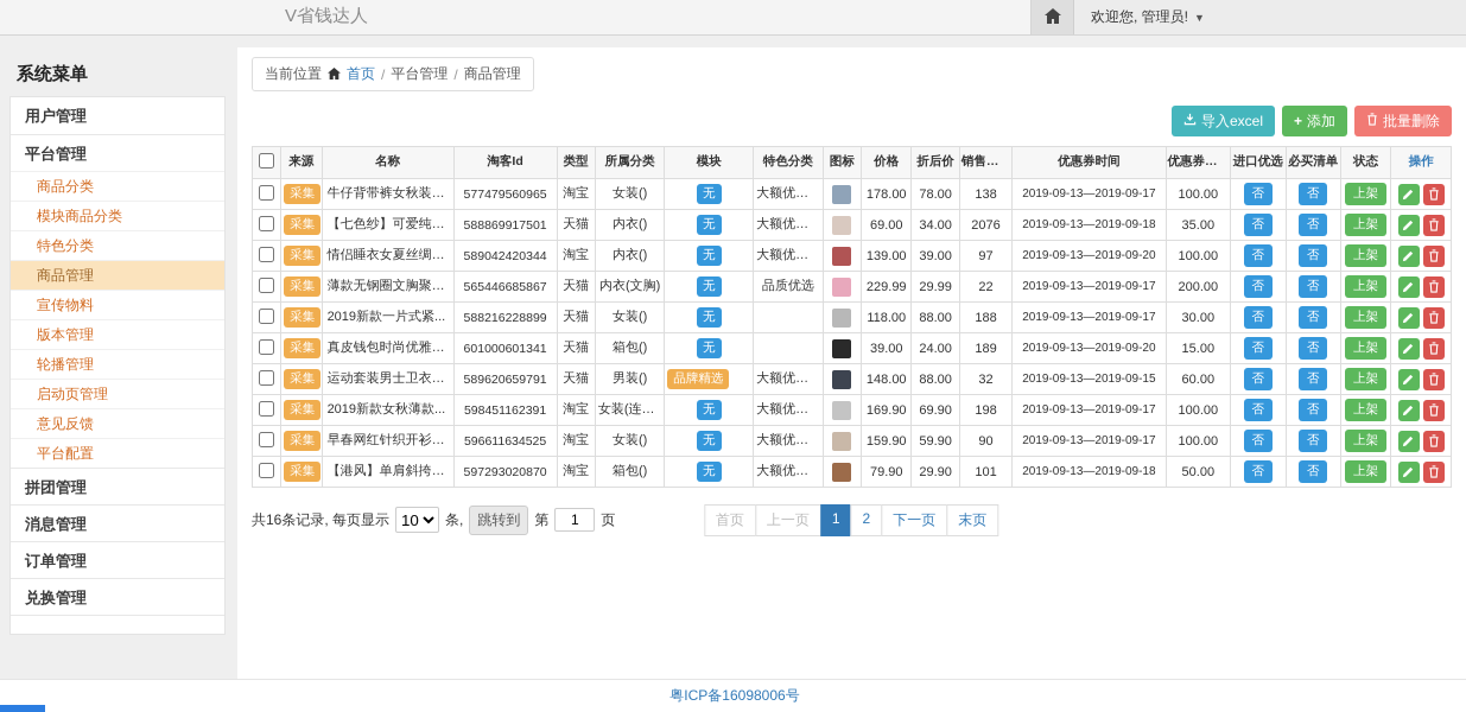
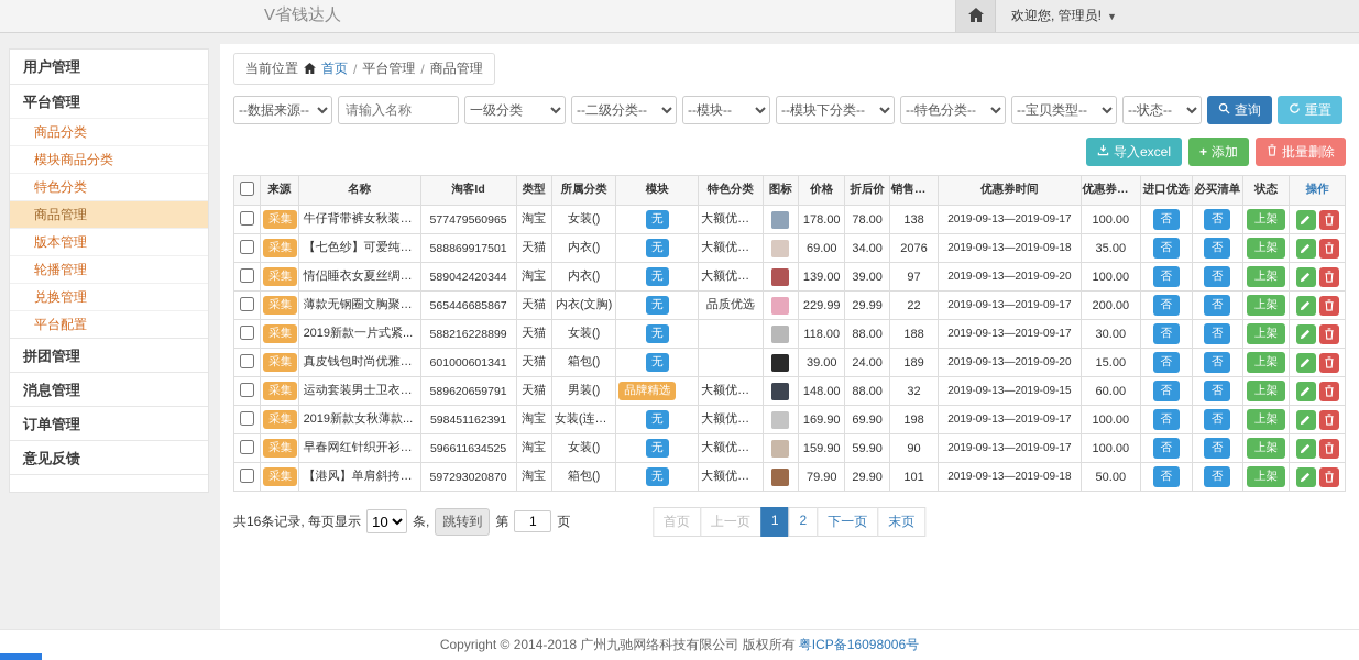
  V省钱达人
  欢迎您, 管理员!
  ▼
- 系统菜单
  用户管理
  平台管理
  商品分类
  模块商品分类
  特色分类
  商品管理
- 宣传物料
  版本管理
  轮播管理
- 启动页管理
- 意见反馈
+ 兑换管理
  平台配置
  拼团管理
  消息管理
  订单管理
- 兑换管理
+ 意见反馈
  当前位置
  首页
  /
  平台管理
  /
  商品管理
+ --数据来源--
+ 请输入名称
+ 一级分类
+ --二级分类--
+ --模块--
+ --模块下分类--
+ --特色分类--
+ --宝贝类型--
+ --状态--
+ 查询
+ 重置
  导入excel
  +
  添加
  批量删除
  	来源	名称	淘客Id	类型	所属分类	模块	特色分类	图标	价格	折后价	销售数量	优惠券时间	优惠券金额	进口优选	必买清单	状态	操作
  	采集	牛仔背带裤女秋装减龄	577479560965	淘宝	女装()	无	大额优惠券		178.00	78.00	138	2019-09-13—2019-09-17	100.00	否	否	上架
  	采集	【七色纱】可爱纯棉家	588869917501	天猫	内衣()	无	大额优惠券		69.00	34.00	2076	2019-09-13—2019-09-18	35.00	否	否	上架
  	采集	情侣睡衣女夏丝绸男士	589042420344	淘宝	内衣()	无	大额优惠券		139.00	39.00	97	2019-09-13—2019-09-20	100.00	否	否	上架
  	采集	薄款无钢圈文胸聚拢性	565446685867	天猫	内衣(文胸)	无	品质优选		229.99	29.99	22	2019-09-13—2019-09-17	200.00	否	否	上架
  	采集	2019新款一片式紧...	588216228899	天猫	女装()	无			118.00	88.00	188	2019-09-13—2019-09-17	30.00	否	否	上架
  	采集	真皮钱包时尚优雅女士	601000601341	天猫	箱包()	无			39.00	24.00	189	2019-09-13—2019-09-20	15.00	否	否	上架
  	采集	运动套装男士卫衣初秋	589620659791	天猫	男装()	品牌精选 上	大额优惠券		148.00	88.00	32	2019-09-13—2019-09-15	60.00	否	否	上架
  	采集	2019新款女秋薄款...	598451162391	淘宝	女装(连衣裙	无	大额优惠券		169.90	69.90	198	2019-09-13—2019-09-17	100.00	否	否	上架
  	采集	早春网红针织开衫女春	596611634525	淘宝	女装()	无	大额优惠券		159.90	59.90	90	2019-09-13—2019-09-17	100.00	否	否	上架
  	采集	【港风】单肩斜挎链条	597293020870	淘宝	箱包()	无	大额优惠券		79.90	29.90	101	2019-09-13—2019-09-18	50.00	否	否	上架
  共16条记录, 每页显示
  10
  条,
  跳转到
  第
  1
  页
  首页
  上一页
  1
  2
  下一页
  末页
+ Copyright © 2014-2018 广州九驰网络科技有限公司 版权所有
  粤ICP备16098006号
